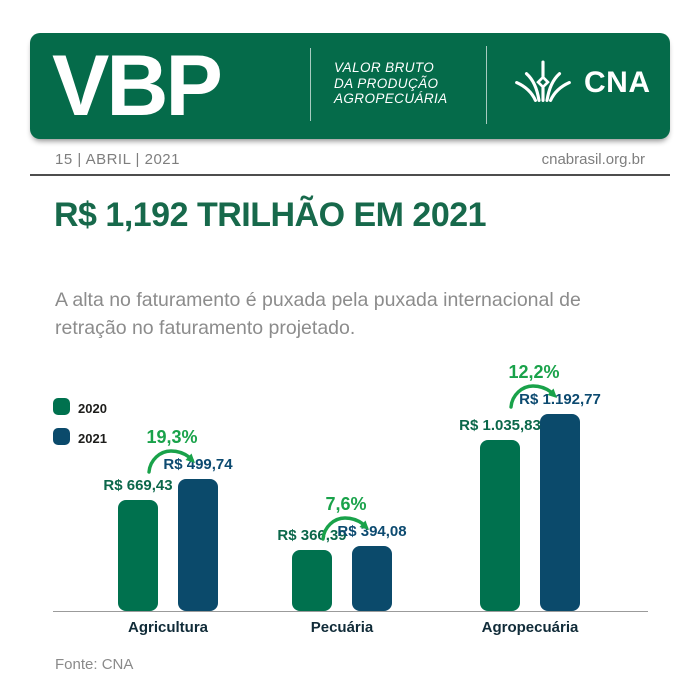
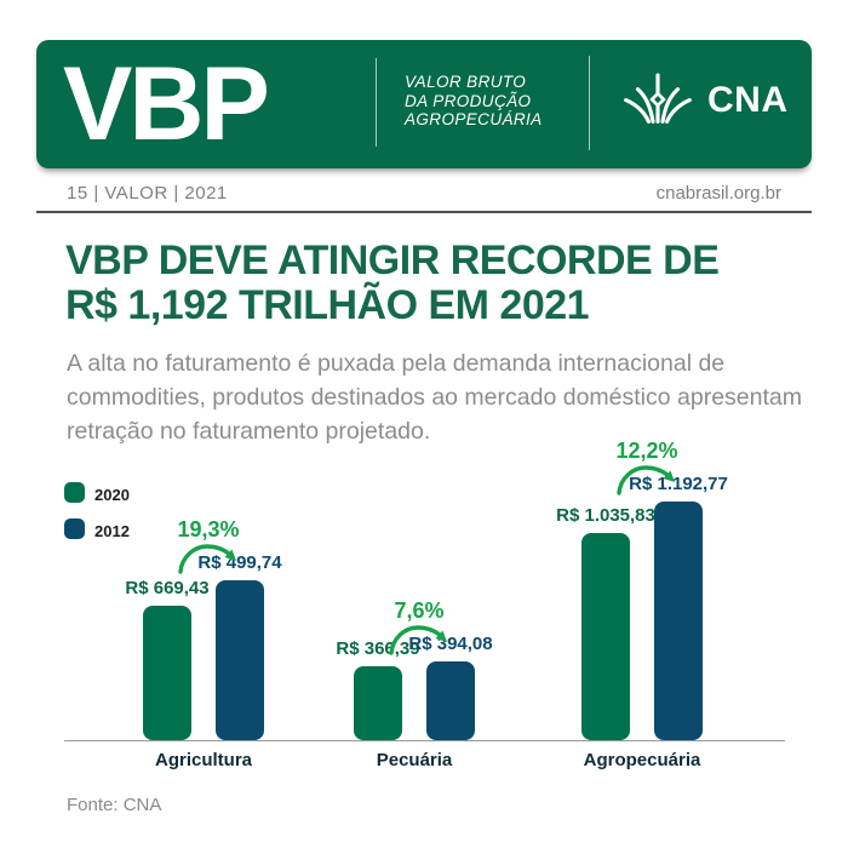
  VBP
  VALOR BRUTO
  DA PRODUÇÃO
  AGROPECUÁRIA
  CNA
- 15 | ABRIL | 2021
+ 15 | VALOR | 2021
  cnabrasil.org.br
+ VBP DEVE ATINGIR RECORDE DE
  R$ 1,192 TRILHÃO EM 2021
- A alta no faturamento é puxada pela puxada internacional de
+ A alta no faturamento é puxada pela demanda internacional de
+ commodities, produtos destinados ao mercado doméstico apresentam
  retração no faturamento projetado.
  2020
- 2021
+ 2012
  R$ 669,43
  R$ 499,74
  19,3%
  Agricultura
  R$ 366,39
  R$ 394,08
  7,6%
  Pecuária
  R$ 1.035,83
  R$ 1.192,77
  12,2%
  Agropecuária
  Fonte: CNA
